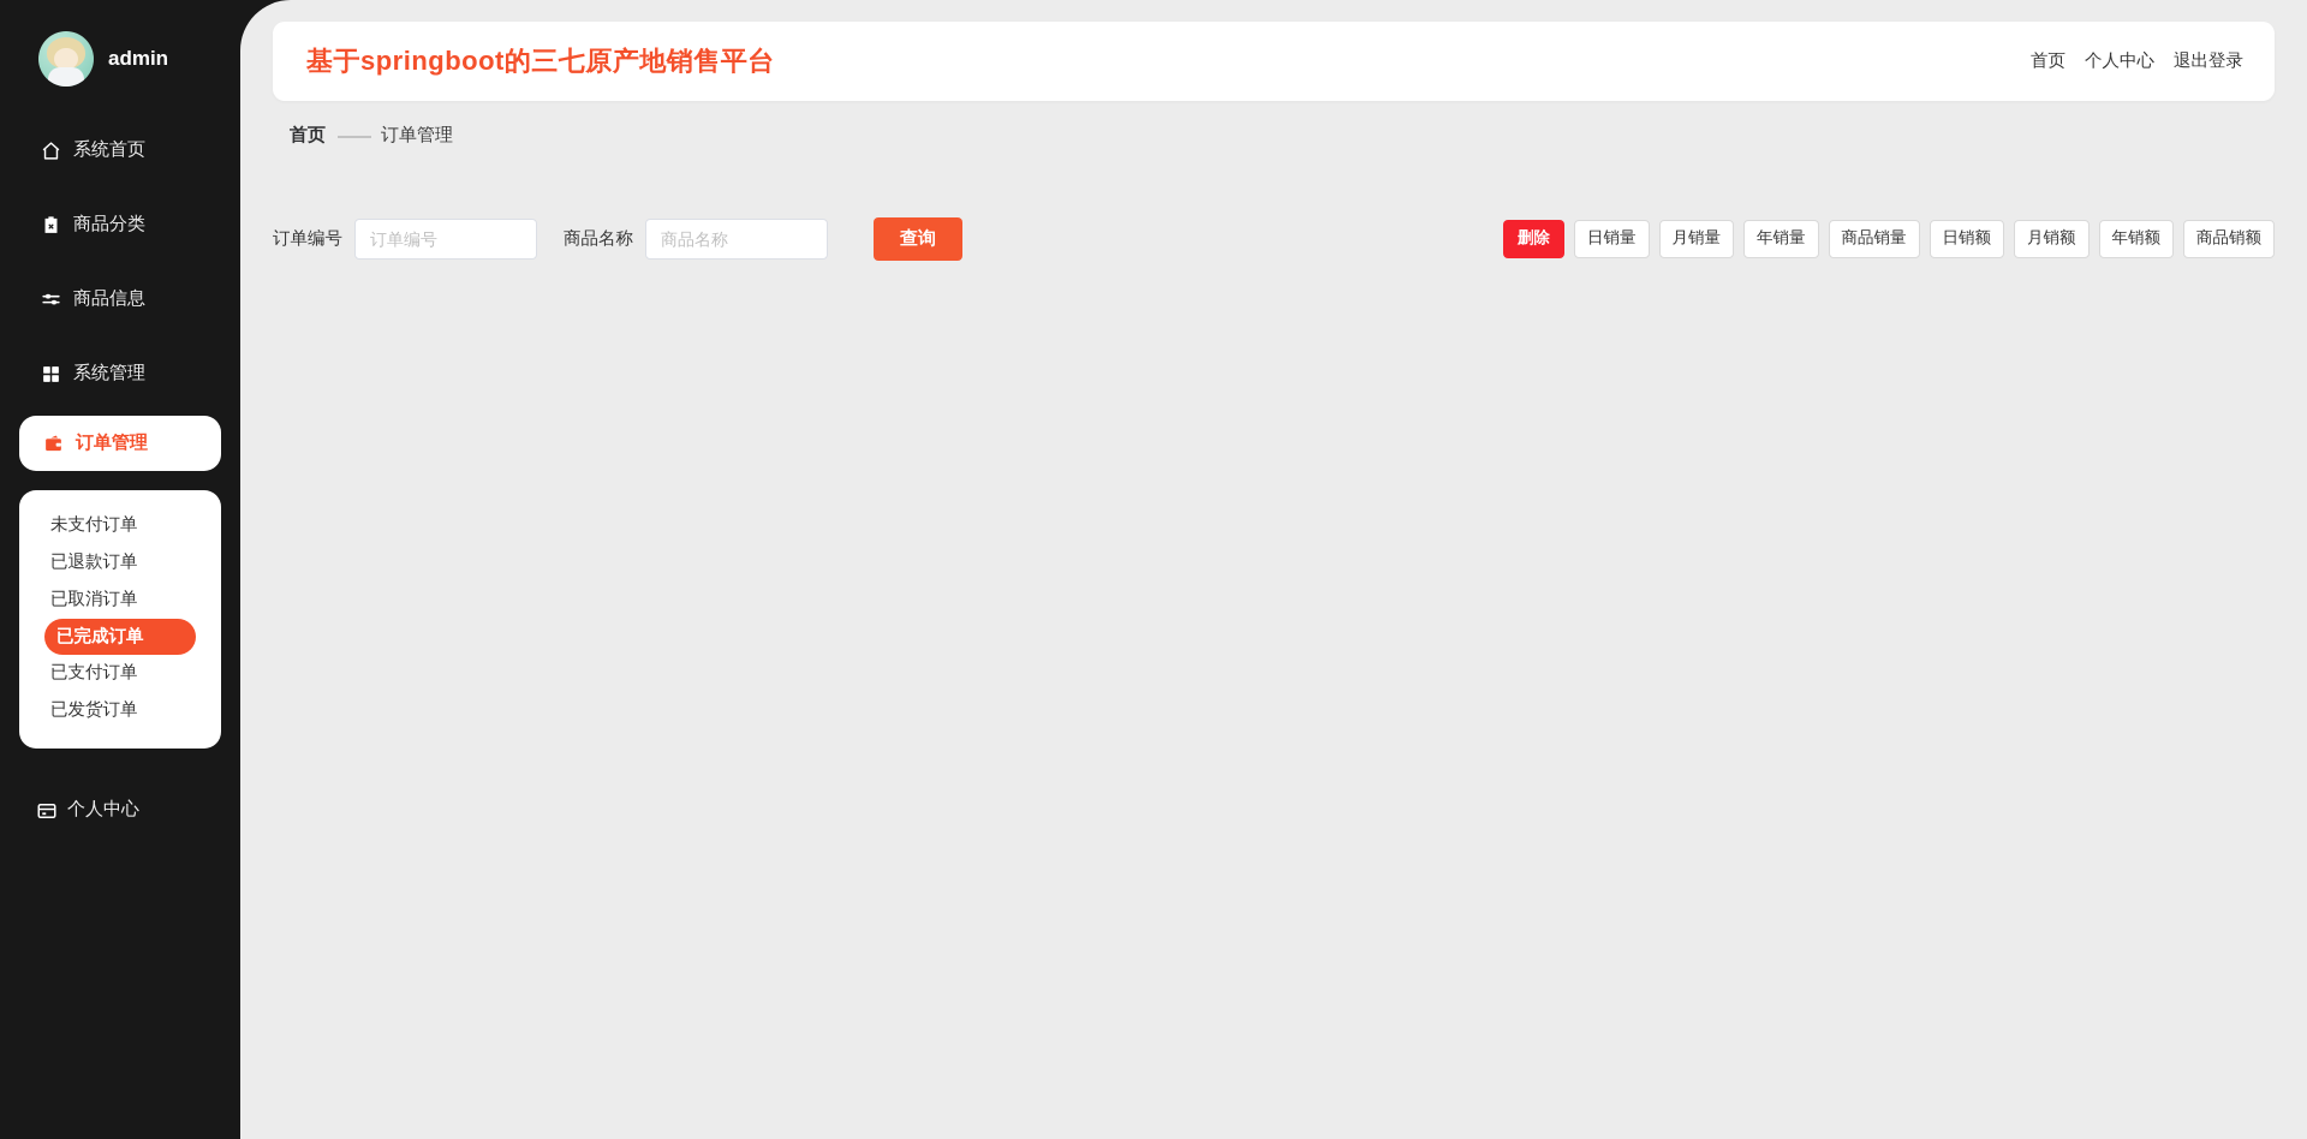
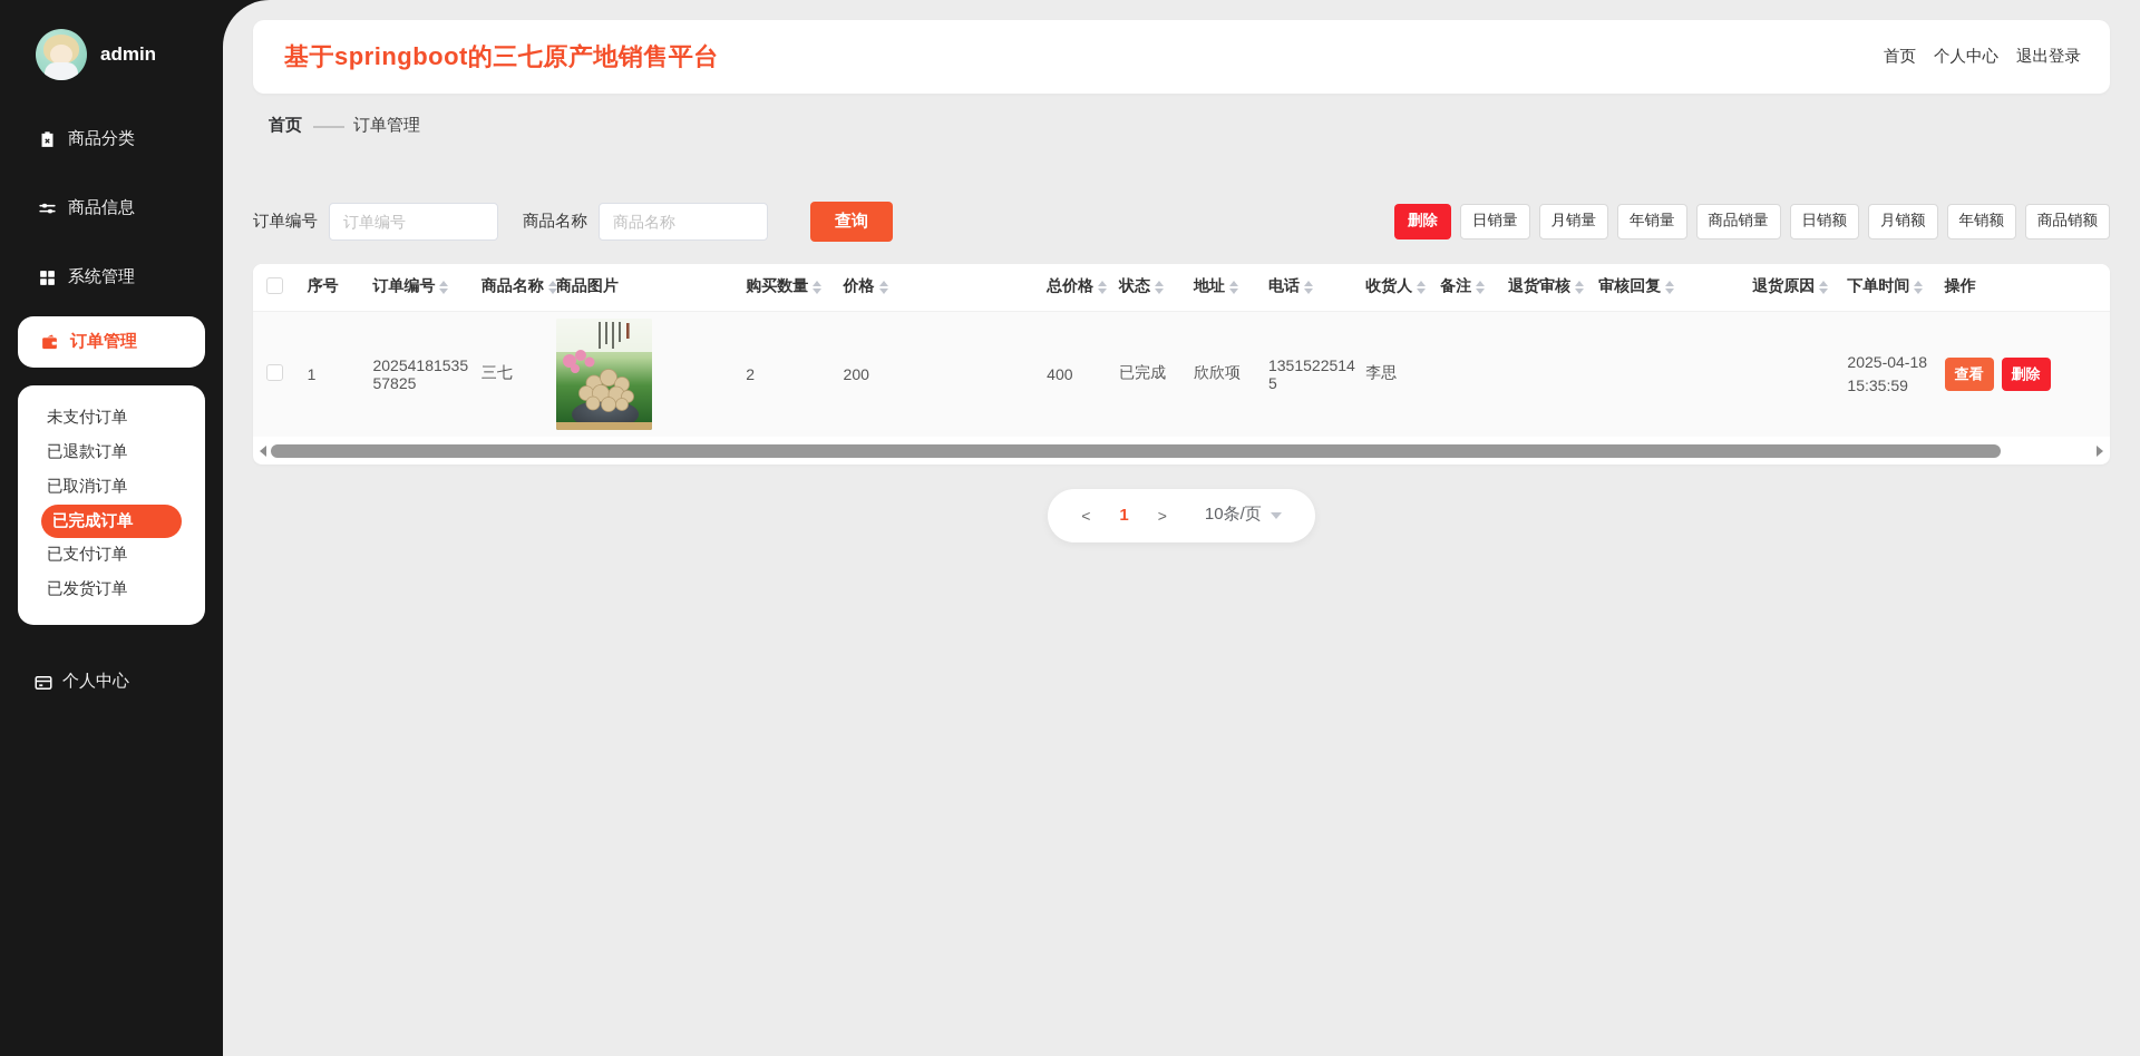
  admin
- 系统首页
  商品分类
  商品信息
  系统管理
  订单管理
  未支付订单
  已退款订单
  已取消订单
  已完成订单
  已支付订单
  已发货订单
  个人中心
  基于springboot的三七原产地销售平台
  首页
  个人中心
  退出登录
  首页
  ——
  订单管理
  订单编号
  订单编号
  商品名称
  商品名称
  查询
  删除
  日销量
  月销量
  年销量
  商品销量
  日销额
  月销额
  年销额
  商品销额
+ 	序号	订单编号	商品名称	商品图片	购买数量	价格	总价格	状态	地址	电话	收货人	备注	退货审核	审核回复	退货原因	下单时间	操作
+ 	1	2025418153557825	三七		2	200	400	已完成	欣欣项	13515225145	李思					2025-04-18 15:35:59	查看 删除
+ <
+ 1
+ >
+ 10条/页
